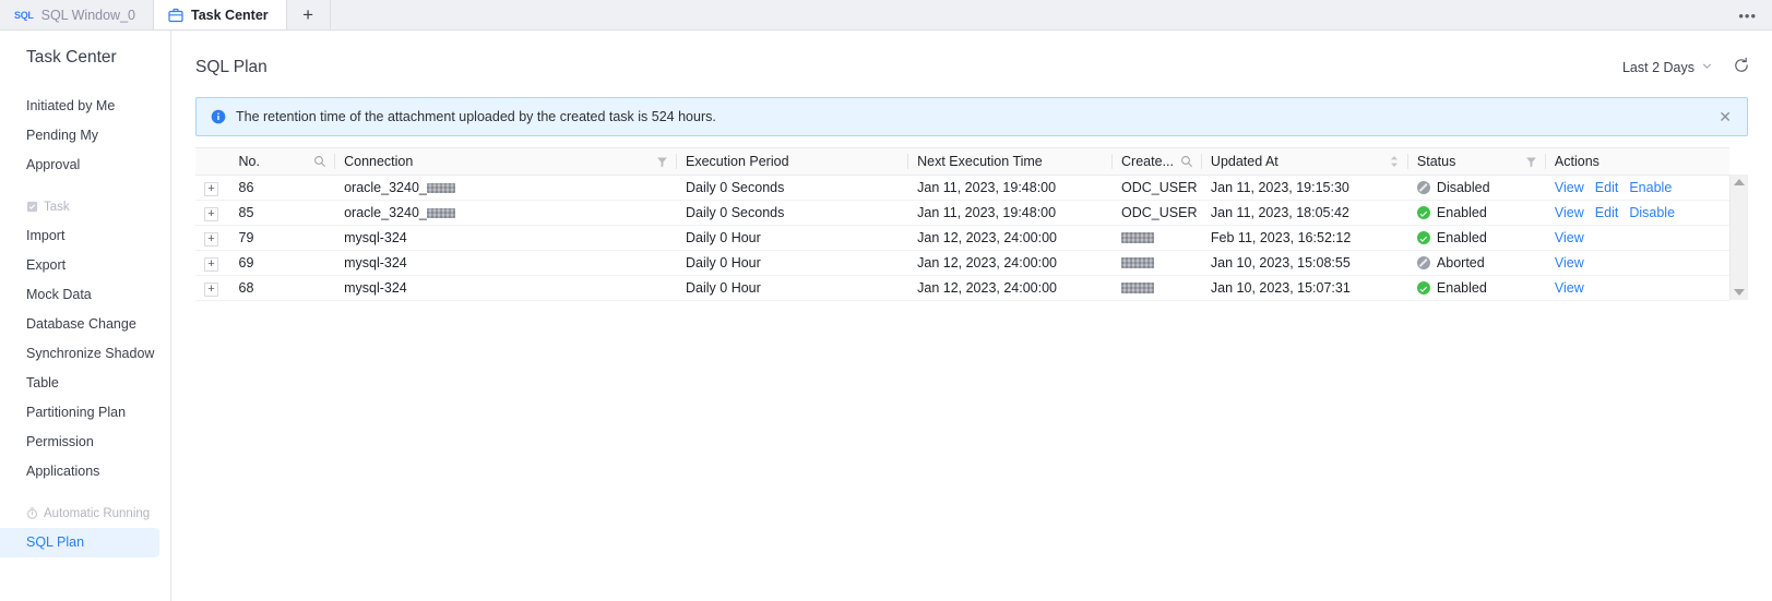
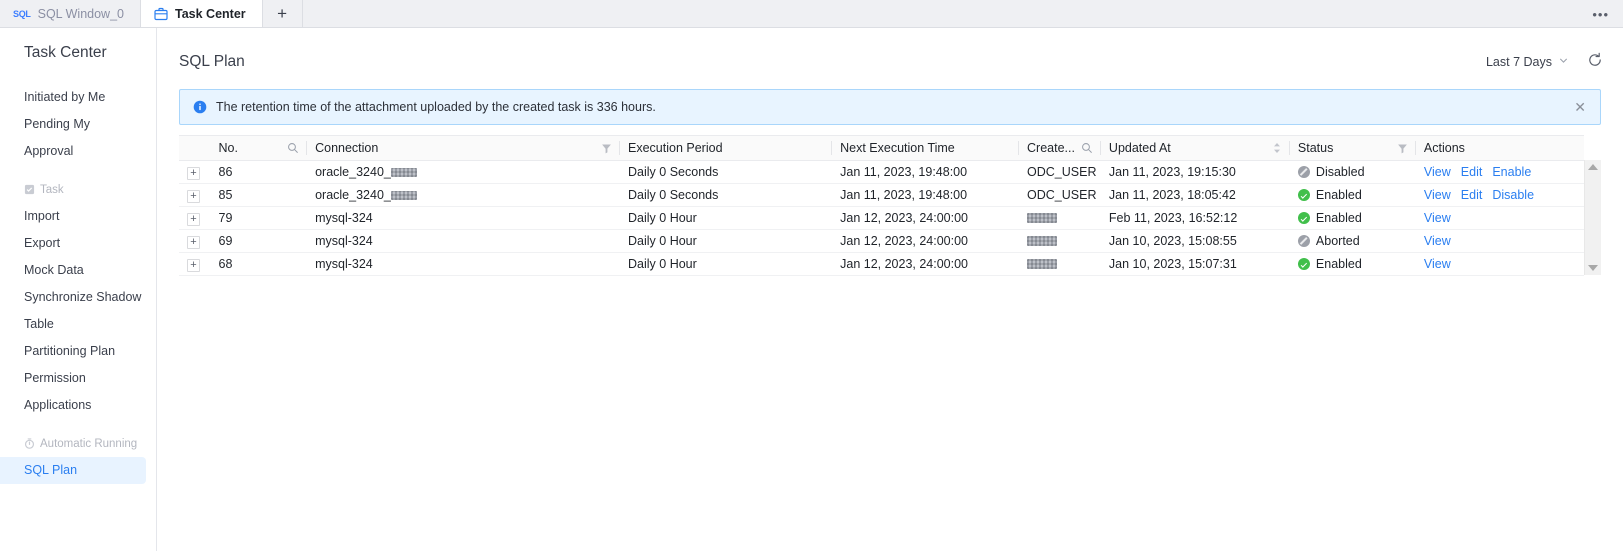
  SQL
  SQL Window_0
  Task Center
  +
  •••
  Task Center
  Initiated by Me
  Pending My
  Approval
  Task
  Import
  Export
  Mock Data
- Database Change
  Synchronize Shadow
  Table
  Partitioning Plan
  Permission
  Applications
  Automatic Running
  SQL Plan
  SQL Plan
- Last 2 Days
+ Last 7 Days
- The retention time of the attachment uploaded by the created task is 524 hours.
+ The retention time of the attachment uploaded by the created task is 336 hours.
  ✕
  	No.	Connection	Execution Period	Next Execution Time	Create...	Updated At	Status	Actions
  +	86	oracle_3240_	Daily 0 Seconds	Jan 11, 2023, 19:48:00	ODC_USER	Jan 11, 2023, 19:15:30	Disabled	View Edit Enable
  +	85	oracle_3240_	Daily 0 Seconds	Jan 11, 2023, 19:48:00	ODC_USER	Jan 11, 2023, 18:05:42	Enabled	View Edit Disable
  +	79	mysql-324	Daily 0 Hour	Jan 12, 2023, 24:00:00		Feb 11, 2023, 16:52:12	Enabled	View
  +	69	mysql-324	Daily 0 Hour	Jan 12, 2023, 24:00:00		Jan 10, 2023, 15:08:55	Aborted	View
  +	68	mysql-324	Daily 0 Hour	Jan 12, 2023, 24:00:00		Jan 10, 2023, 15:07:31	Enabled	View
